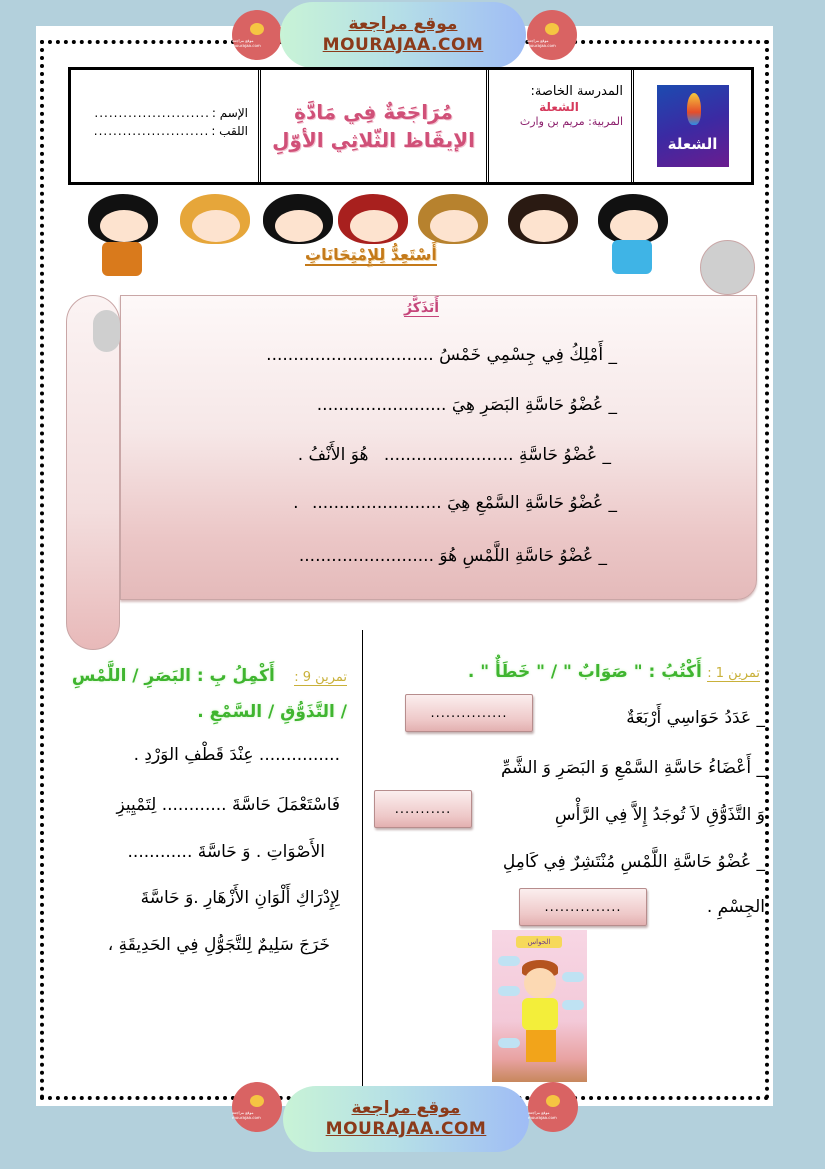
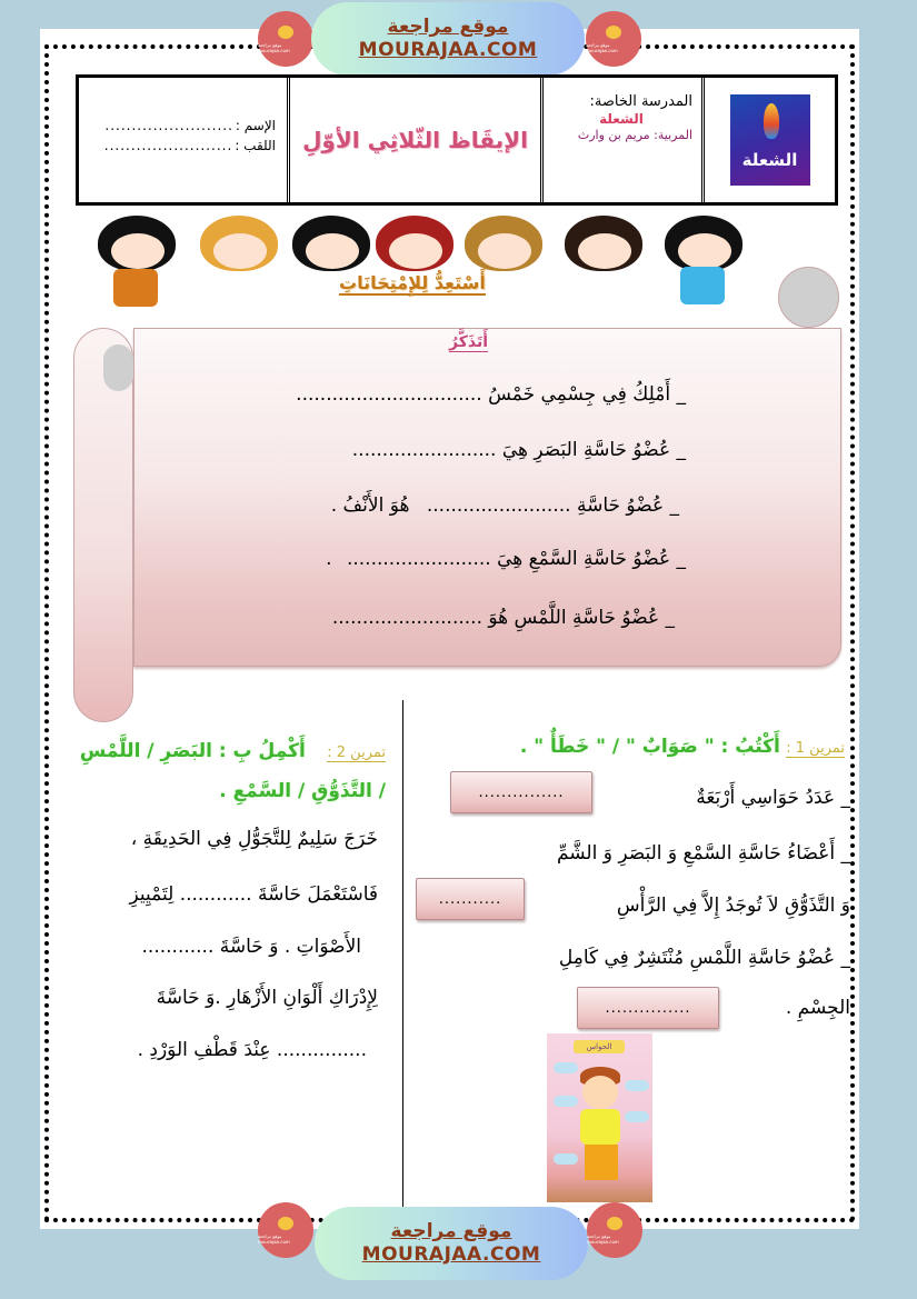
  موقع مراجعة
  MOURAJAA.COM
  الشعلة
  المدرسة الخاصة:
  الشعلة
  المربية: مريم بن وارث
- مُرَاجَعَةٌ فِي مَادَّةِ
  الإيقَاظ الثّلاثِي الأوّلِ
  الإسم :
  ........................
  اللقب :
  ........................
  أَسْتَعِدُّ لِلإِمْتِحَانَاتِ
  أَتَذَكَّرُ
  _ أَمْلِكُ فِي جِسْمِي خَمْسُ ...............................
  _ عُضْوُ حَاسَّةِ البَصَرِ هِيَ ........................
  _ عُضْوُ حَاسَّةِ ........................ هُوَ الأَنْفُ .
  _ عُضْوُ حَاسَّةِ السَّمْعِ هِيَ ........................ .
  _ عُضْوُ حَاسَّةِ اللَّمْسِ هُوَ .........................
  تمرين 1 : أَكْتُبُ : " صَوَابٌ " / " خَطَأٌ " .
  _ عَدَدُ حَوَاسِي أَرْبَعَةٌ
  _ أَعْضَاءُ حَاسَّةِ السَّمْعِ وَ البَصَرِ وَ الشَّمِّ
  وَ التَّذَوُّقِ لاَ تُوجَدُ إِلاَّ فِي الرَّأْسِ
  _ عُضْوُ حَاسَّةِ اللَّمْسِ مُنْتَشِرٌ فِي كَامِلِ
  الجِسْمِ .
  ...............
  ...........
  ...............
  الحواس
- تمرين 9 : أَكْمِلُ بِ : البَصَرِ / اللَّمْسِ
+ تمرين 2 : أَكْمِلُ بِ : البَصَرِ / اللَّمْسِ
  / التَّذَوُّقِ / السَّمْعِ .
- ............... عِنْدَ قَطْفِ الوَرْدِ .
+ خَرَجَ سَلِيمٌ لِلتَّجَوُّلِ فِي الحَدِيقَةِ ،
  فَاسْتَعْمَلَ حَاسَّةَ ............ لِتَمْيِيزِ
  الأَصْوَاتِ . وَ حَاسَّةَ ............
  لِإِدْرَاكِ أَلْوَانِ الأَزْهَارِ .وَ حَاسَّةَ
- خَرَجَ سَلِيمٌ لِلتَّجَوُّلِ فِي الحَدِيقَةِ ،
+ ............... عِنْدَ قَطْفِ الوَرْدِ .
  موقع مراجعة
  MOURAJAA.COM
